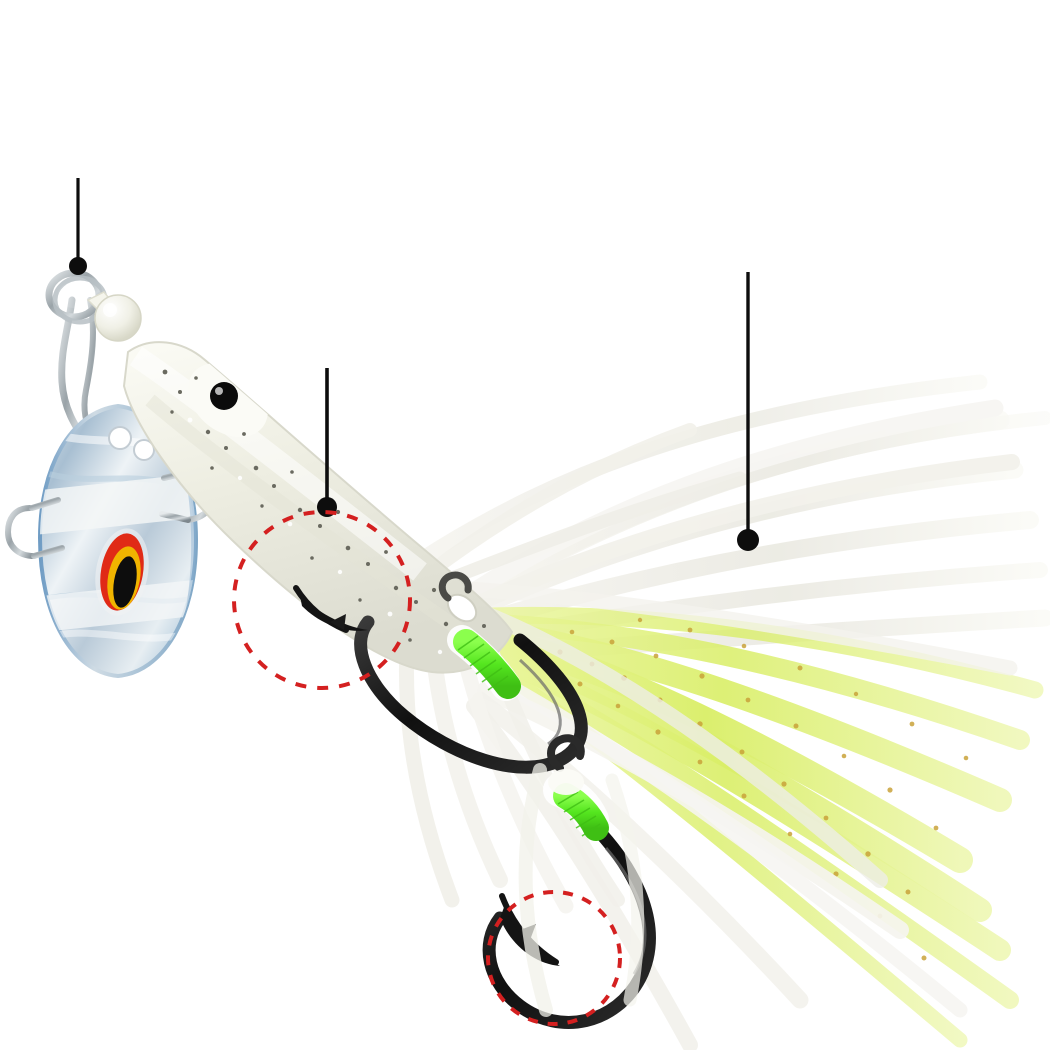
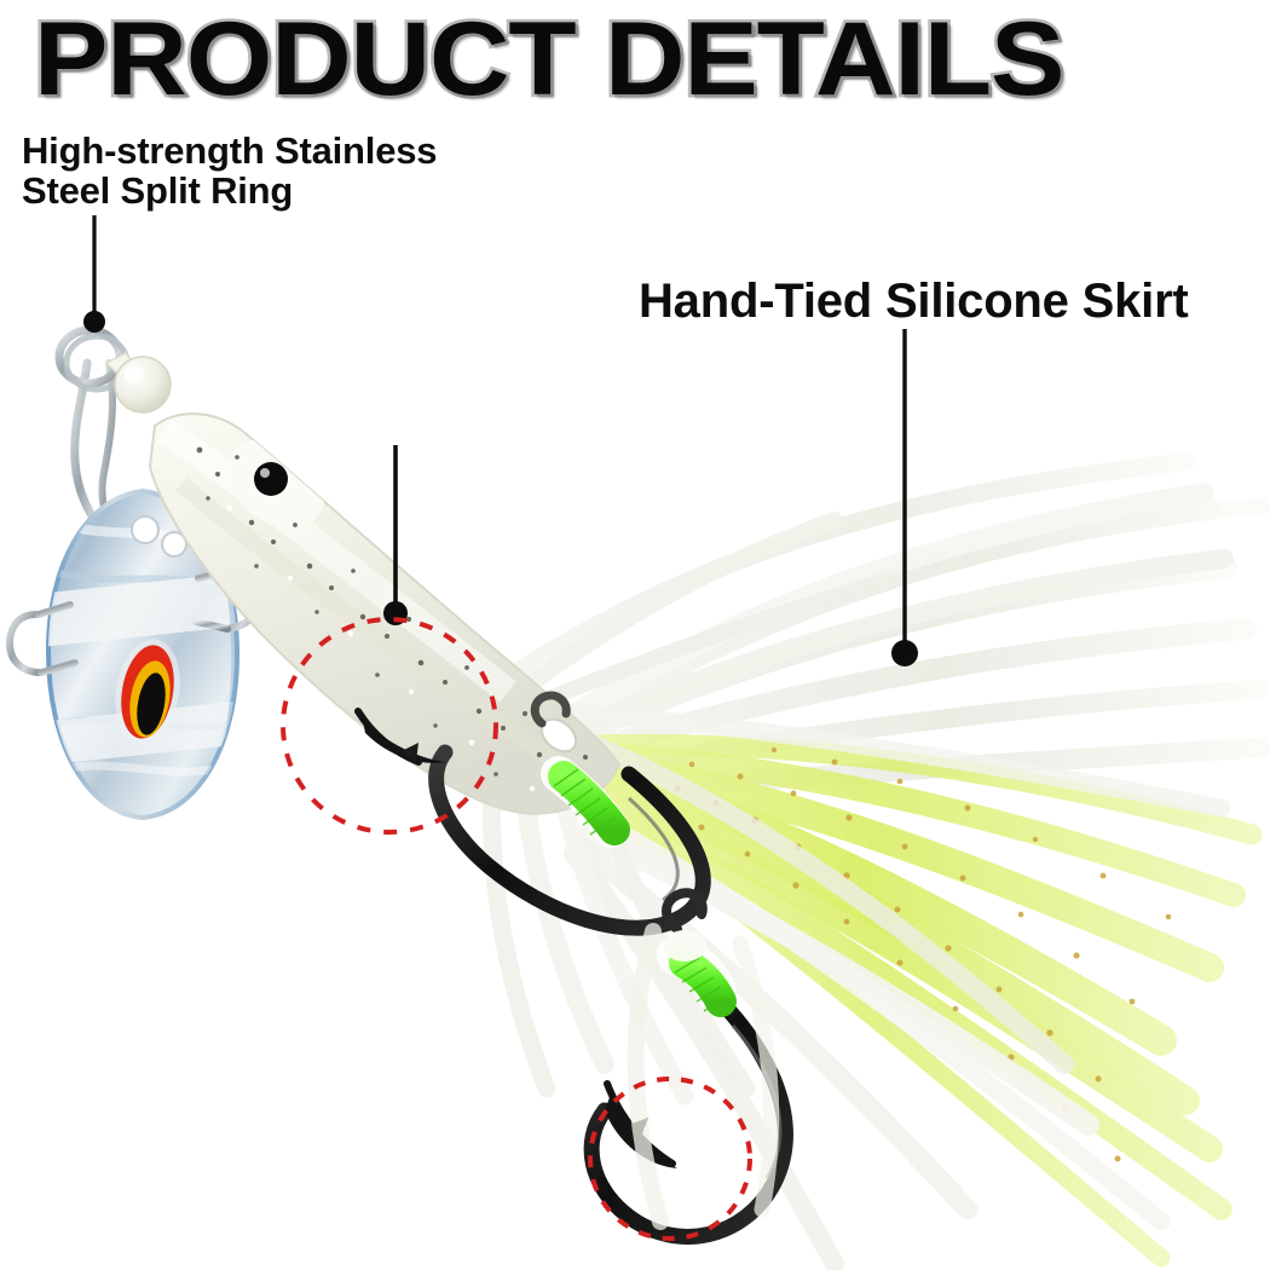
+ PRODUCT DETAILS
+ High-strength Stainless
+ Steel Split Ring
+ Hand-Tied Silicone Skirt
